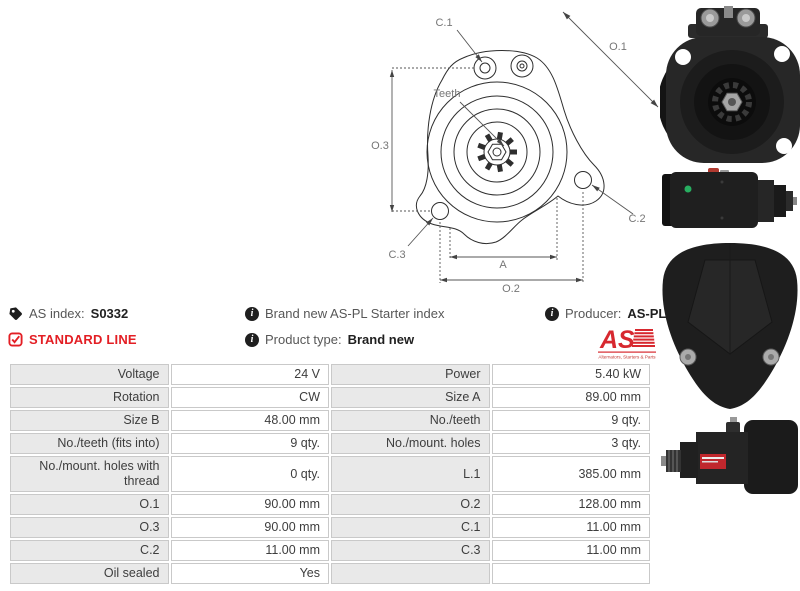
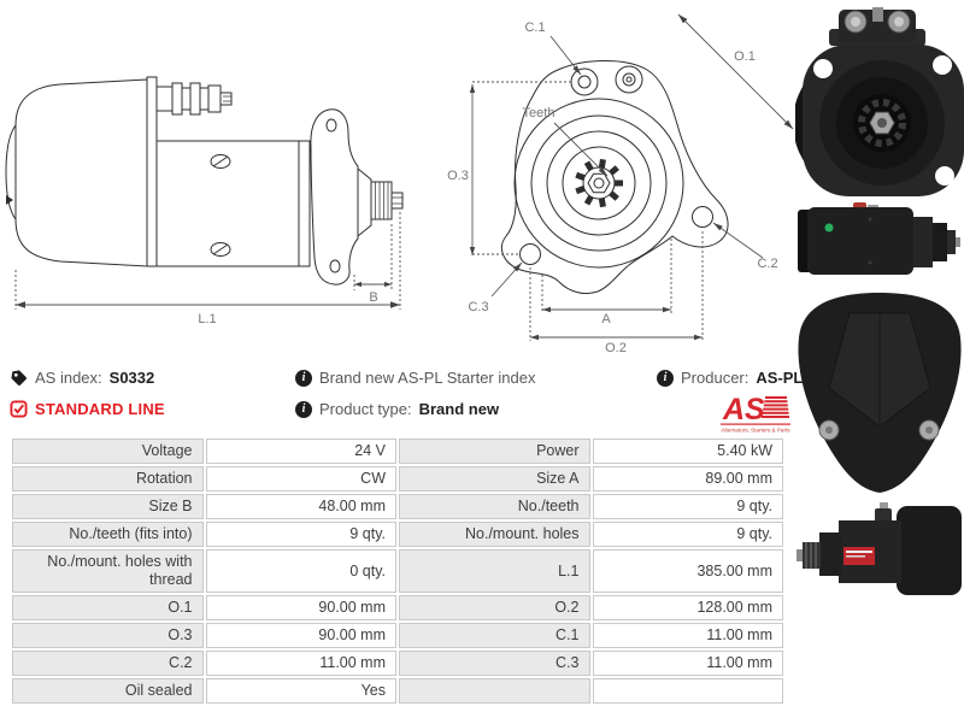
+ L.1
+ B
  C.1
  O.1
  Teeth
  O.3
  C.2
  C.3
  A
  O.2
  AS index:
  S0332
  STANDARD LINE
  i
  Brand new AS-PL Starter index
  i
  Product type:
  Brand new
  i
  Producer:
  AS-PL
  AS
  Voltage	24 V	Power	5.40 kW
  Rotation	CW	Size A	89.00 mm
  Size B	48.00 mm	No./teeth	9 qty.
- No./teeth (fits into)	9 qty.	No./mount. holes	3 qty.
+ No./teeth (fits into)	9 qty.	No./mount. holes	9 qty.
  No./mount. holes with thread	0 qty.	L.1	385.00 mm
  O.1	90.00 mm	O.2	128.00 mm
  O.3	90.00 mm	C.1	11.00 mm
  C.2	11.00 mm	C.3	11.00 mm
  Oil sealed	Yes
